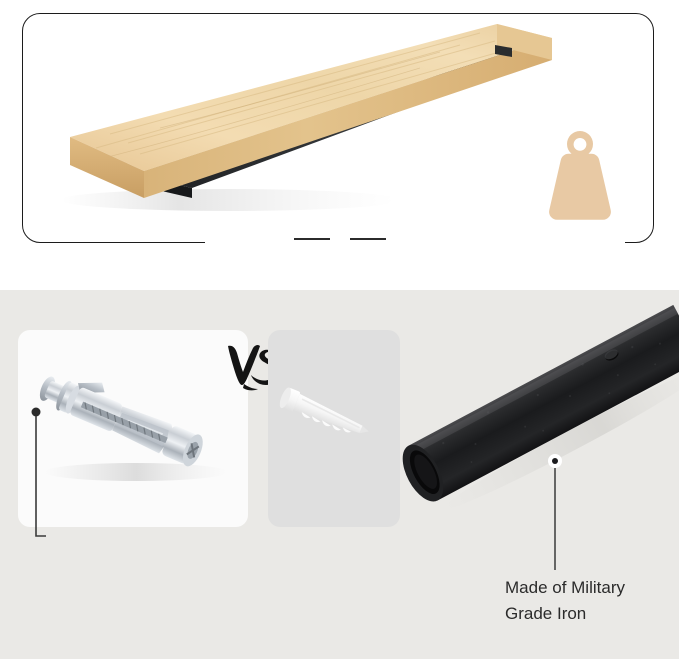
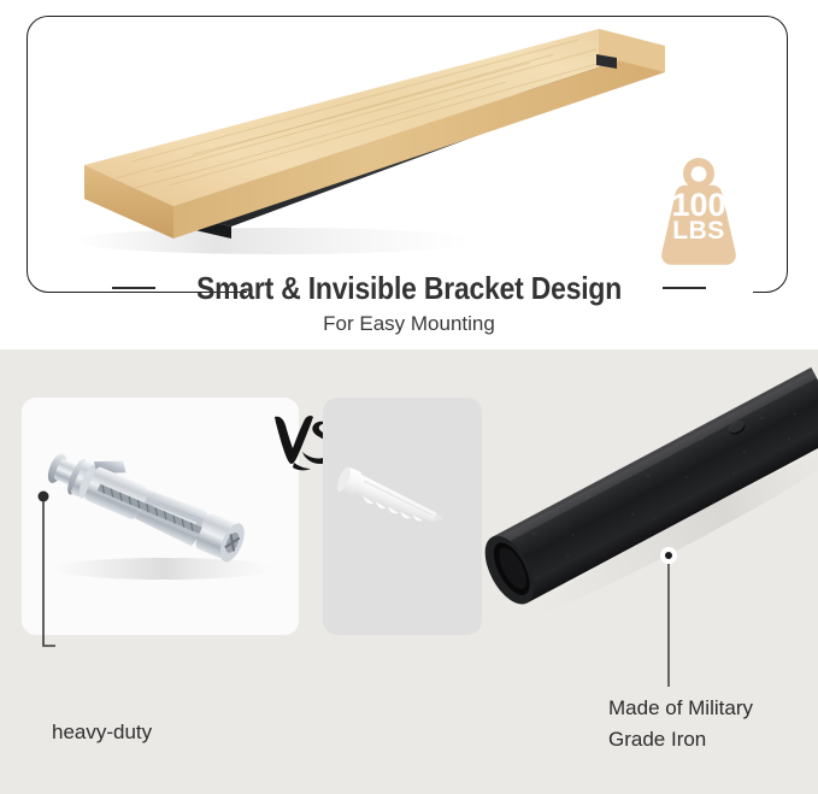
+ 100
+ LBS
+ Smart & Invisible Bracket Design
+ For Easy Mounting
+ heavy-duty
  Made of Military
  Grade Iron
